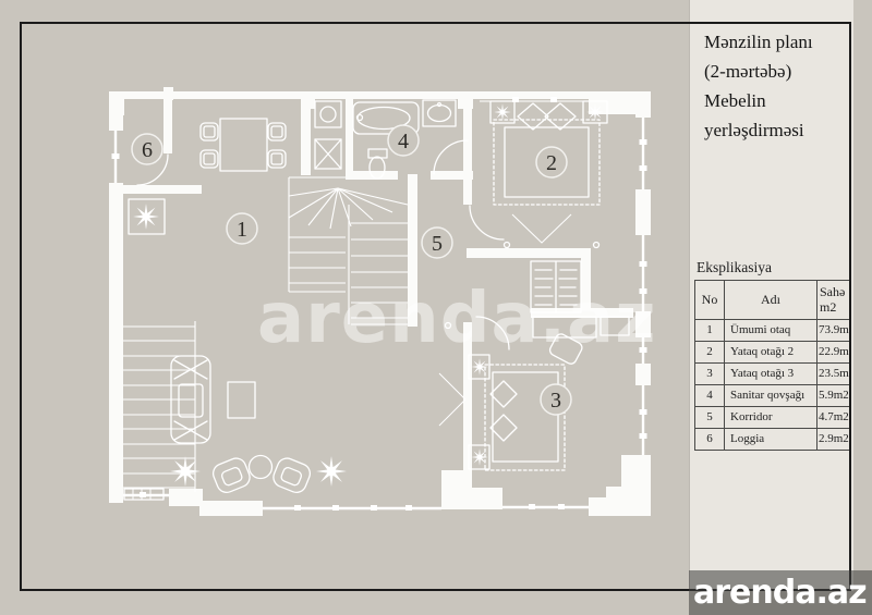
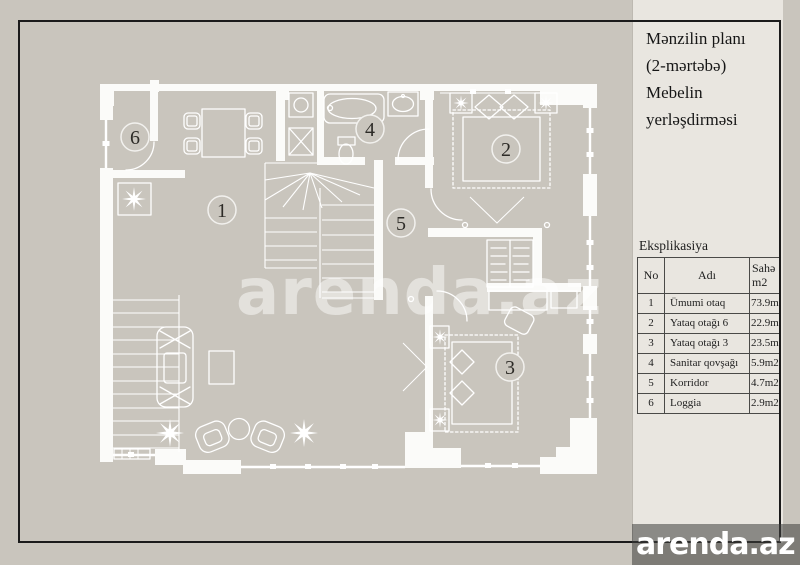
  Mənzilin planı
  (2-mərtəbə)
  Mebelin
  yerləşdirməsi
  Eksplikasiya
  No	Adı	Sahə m2
  1	Ümumi otaq	73.9m
- 2	Yataq otağı 2	22.9m
+ 2	Yataq otağı 6	22.9m
  3	Yataq otağı 3	23.5m
  4	Sanitar qovşağı	5.9m2
  5	Korridor	4.7m2
  6	Loggia	2.9m2
  1
  2
  3
  4
  5
  6
  arenda.az
  arenda.az
